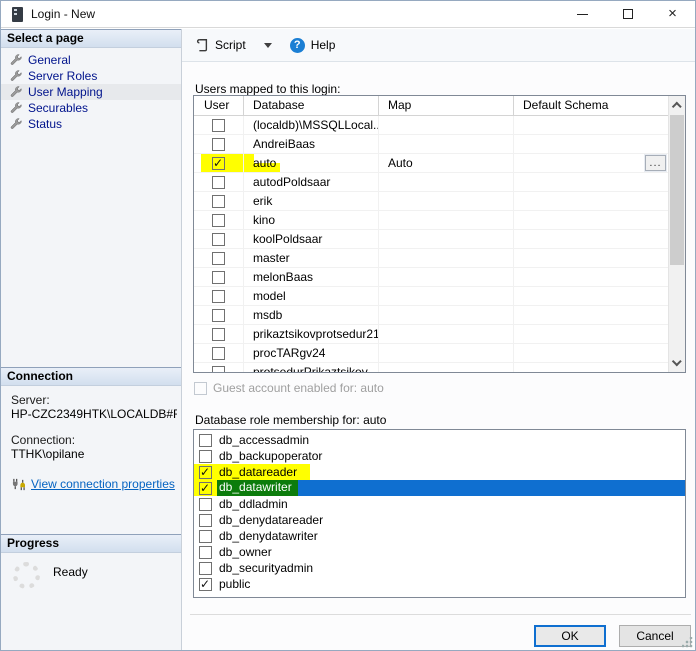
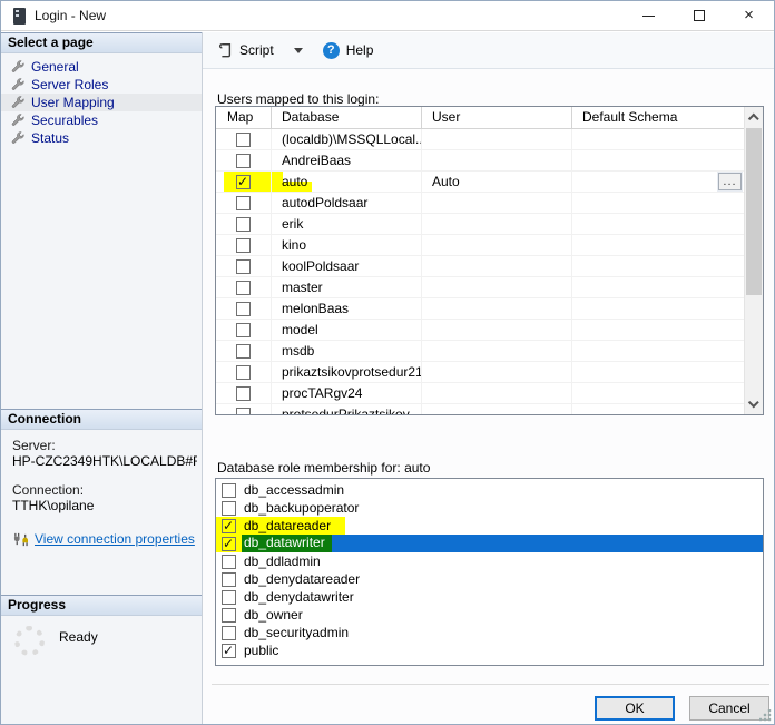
  Login - New
  ×
  Select a page
  General
  Server Roles
  User Mapping
  Securables
  Status
  Connection
  Server:
  HP-CZC2349HTK\LOCALDB#F
  Connection:
  TTHK\opilane
  View connection properties
  Progress
  Ready
  Script
  ?
  Help
  Users mapped to this login:
- User
+ Map
  Database
- Map
+ User
  Default Schema
  (localdb)\MSSQLLocal..
  AndreiBaas
  auto
  Auto
  ...
  autodPoldsaar
  erik
  kino
  koolPoldsaar
  master
  melonBaas
  model
  msdb
  prikaztsikovprotsedur21
  procTARgv24
- Guest account enabled for: auto
  Database role membership for: auto
  db_accessadmin
  db_backupoperator
  db_datareader
  db_datawriter
  db_ddladmin
  db_denydatareader
  db_denydatawriter
  db_owner
  db_securityadmin
  public
  OK
  Cancel
